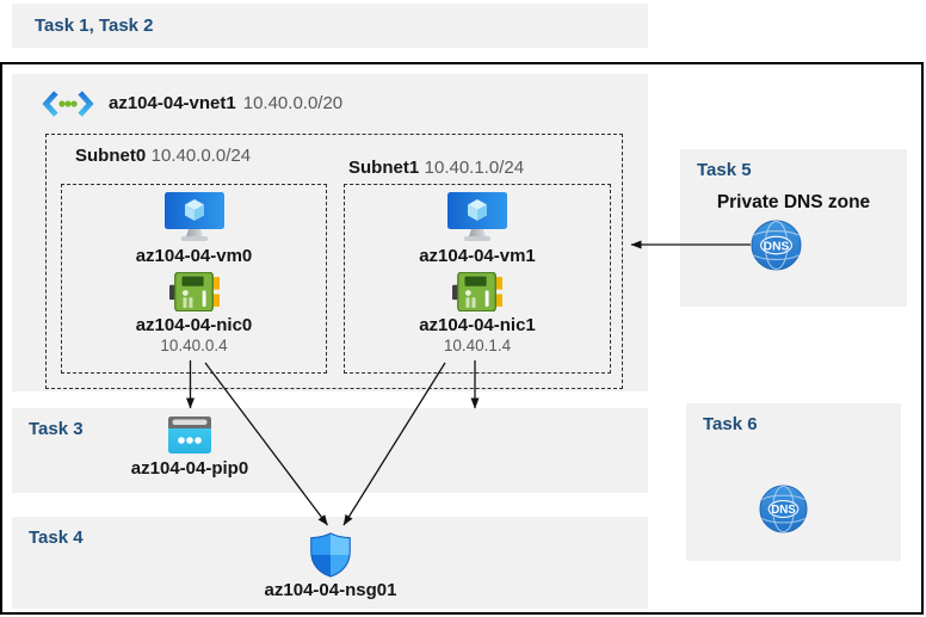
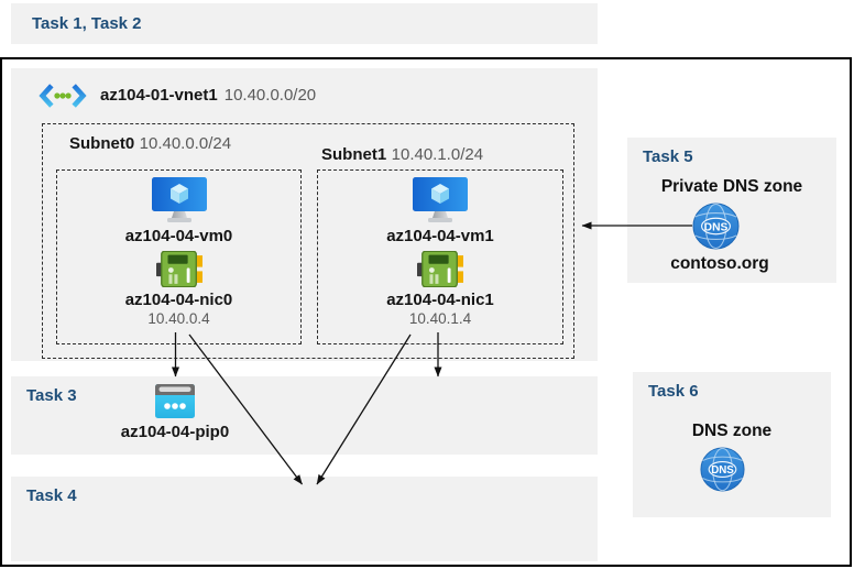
  Task 1, Task 2
- az104-04-vnet1
+ az104-01-vnet1
  10.40.0.0/20
  Subnet0 10.40.0.0/24
  Subnet1 10.40.1.0/24
  az104-04-vm0
  az104-04-nic0
  10.40.0.4
  az104-04-vm1
  az104-04-nic1
  10.40.1.4
  Task 3
  az104-04-pip0
  Task 4
- az104-04-nsg01
  Task 5
  Private DNS zone
+ contoso.org
  Task 6
+ DNS zone
